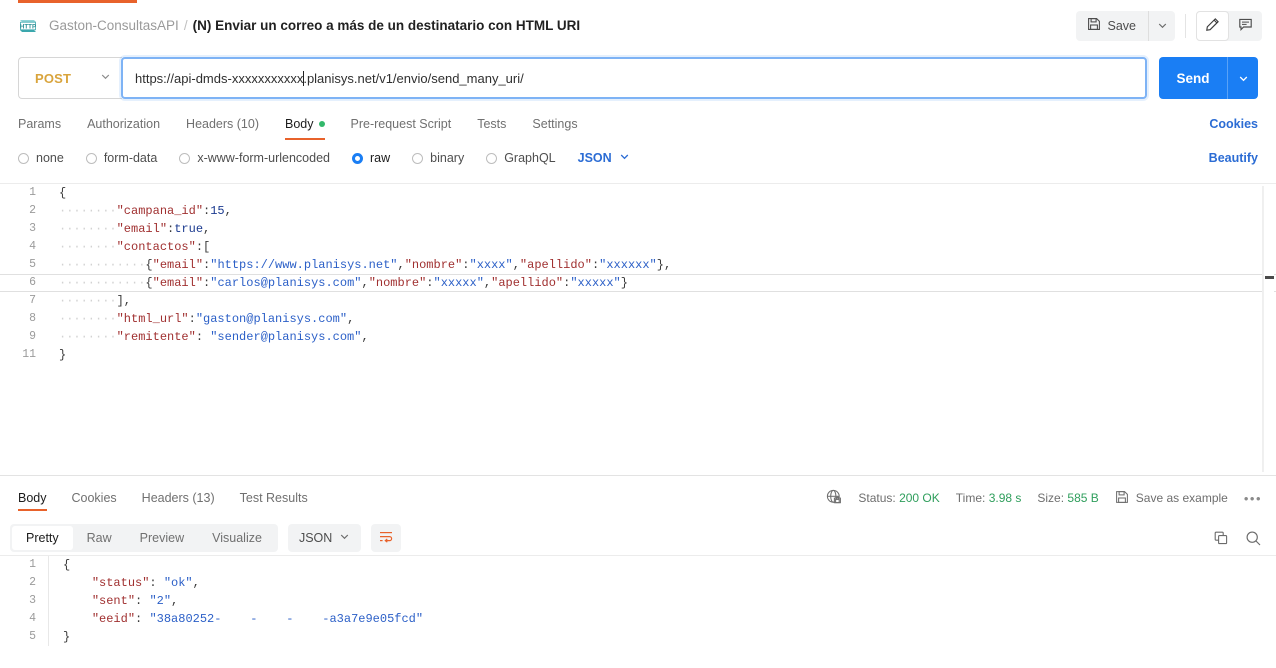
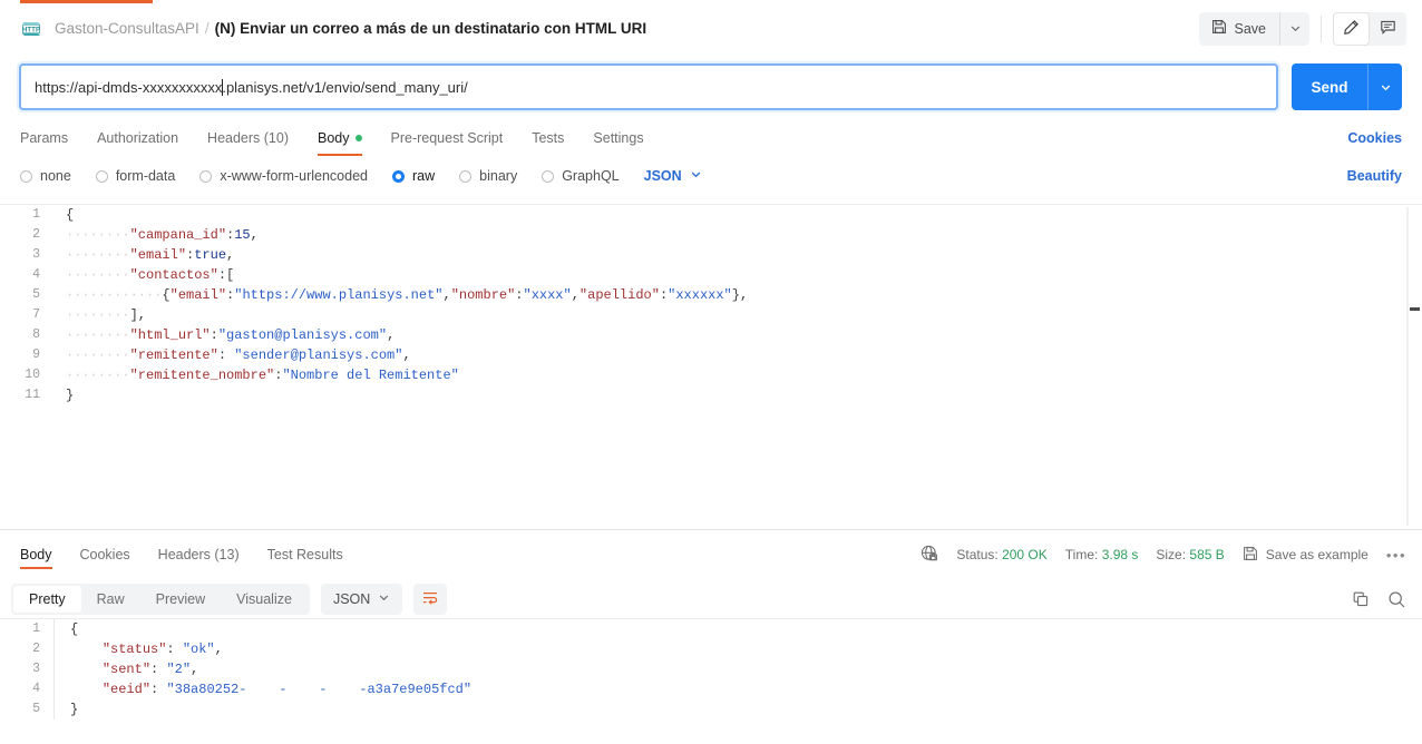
  Gaston-ConsultasAPI
  /
  (N) Enviar un correo a más de un destinatario con HTML URI
  Save
- POST
  https://api-dmds-xxxxxxxxxxx.planisys.net/v1/envio/send_many_uri/
  Send
  Params
  Authorization
  Headers (10)
  Body
  Pre-request Script
  Tests
  Settings
  Cookies
  none
  form-data
  x-www-form-urlencoded
  raw
  binary
  GraphQL
  JSON
  Beautify
  1
  {
  2
  ········"campana_id":15,
  3
  ········"email":true,
  4
  ········"contactos":[
  5
  ············{"email":"https://www.planisys.net","nombre":"xxxx","apellido":"xxxxxx"},
- 6
- ············{"email":"carlos@planisys.com","nombre":"xxxxx","apellido":"xxxxx"}
  7
  ········],
  8
  ········"html_url":"gaston@planisys.com",
  9
  ········"remitente": "sender@planisys.com",
+ 10
+ ········"remitente_nombre":"Nombre del Remitente"
  11
  }
  Body
  Cookies
  Headers (13)
  Test Results
  Status: 200 OK
  Time: 3.98 s
  Size: 585 B
  Save as example
  •••
  Pretty
  Raw
  Preview
  Visualize
  JSON
  1
  {
  2
  "status": "ok",
  3
  "sent": "2",
  4
  "eeid": "38a80252- - - -a3a7e9e05fcd"
  5
  }
